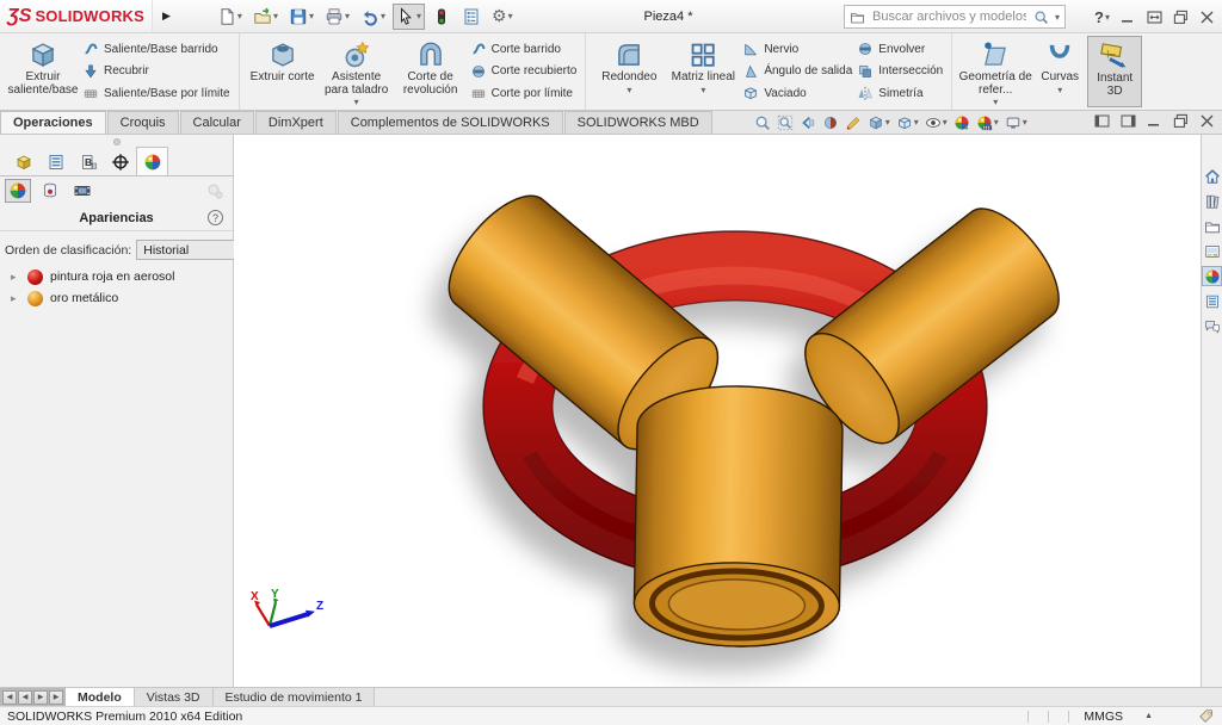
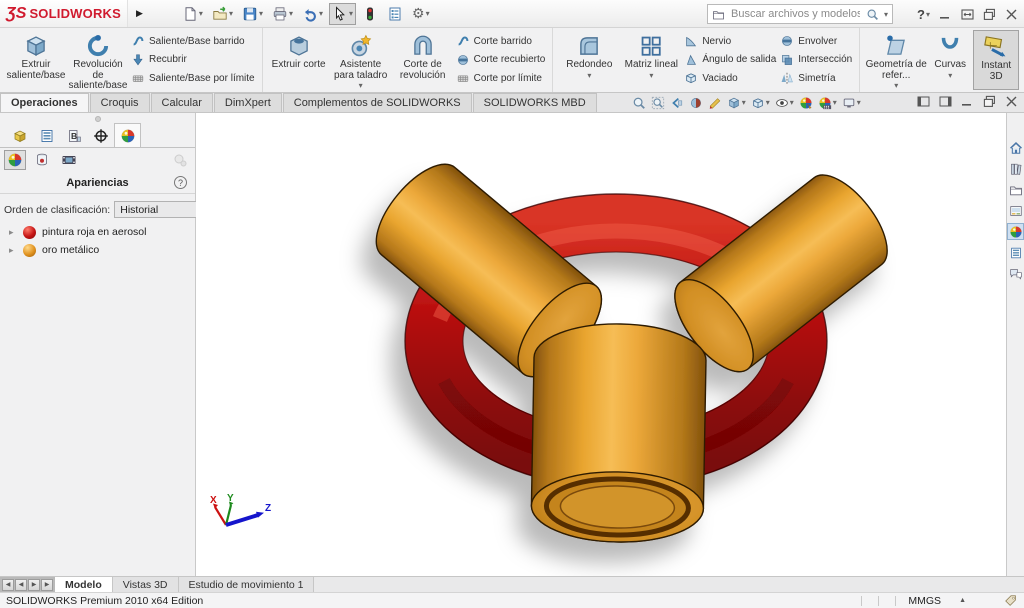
  ƷS
  SOLIDWORKS
  ▶
  ▾
  ▾
  ▾
  ▾
  ▾
  ▾
  ⚙
  ▾
- Pieza4 *
  Buscar archivos y modelos
  ▾
  ?
  ▾
  Extruir saliente/base
+ Revolución de saliente/base
  Saliente/Base barrido
  Recubrir
  Saliente/Base por límite
  Extruir corte
  Asistente para taladro
  ▾
  Corte de revolución
  Corte barrido
  Corte recubierto
  Corte por límite
  Redondeo
  ▾
  Matriz lineal
  ▾
  Nervio
  Ángulo de salida
  Vaciado
  Envolver
  Intersección
  Simetría
  Geometría de refer...
  ▾
  Curvas
  ▾
  Instant 3D
  Operaciones
  Croquis
  Calcular
  DimXpert
  Complementos de SOLIDWORKS
  SOLIDWORKS MBD
  ▾
  ▾
  ▾
  ▾
  ▾
  Apariencias
  ?
  Orden de clasificación:
  Historial
  ▸
  pintura roja en aerosol
  ▸
  oro metálico
  X
  Y
  Z
  Modelo
  Vistas 3D
  Estudio de movimiento 1
  SOLIDWORKS Premium 2010 x64 Edition
  MMGS
